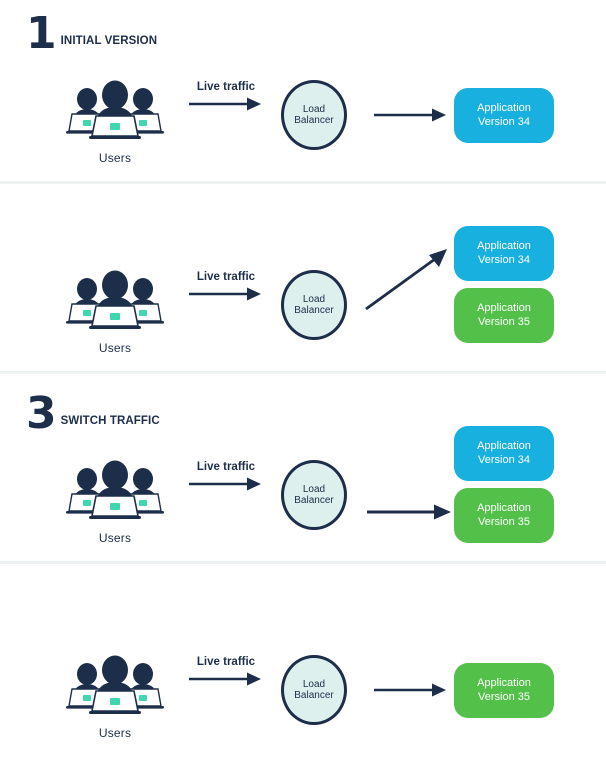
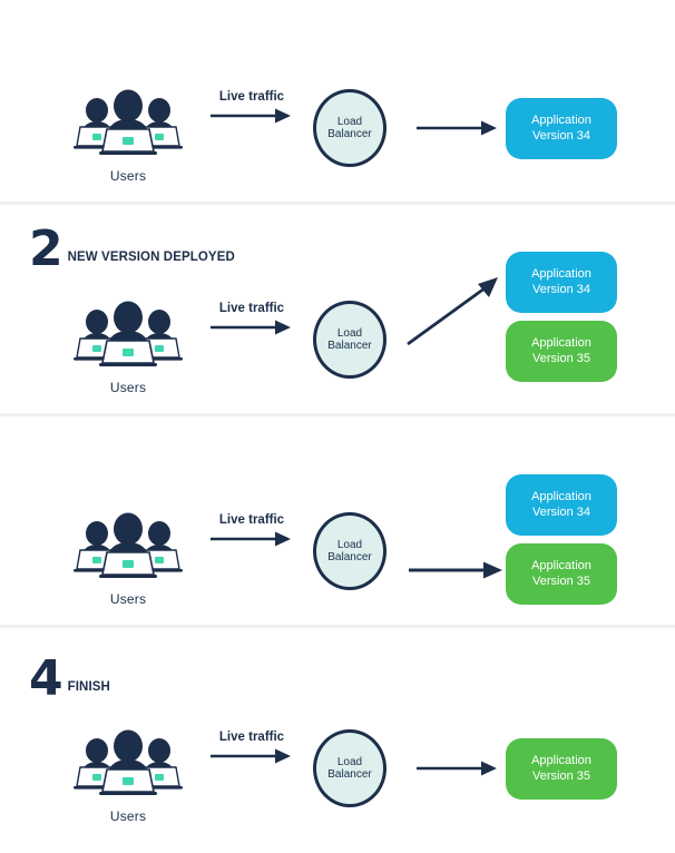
- 1
- INITIAL VERSION
  Users
  Live traffic
  Load
  Balancer
  Application
  Version 34
+ 2
+ NEW VERSION DEPLOYED
  Users
  Live traffic
  Load
  Balancer
  Application
  Version 34
  Application
  Version 35
- 3
- SWITCH TRAFFIC
  Users
  Live traffic
  Load
  Balancer
  Application
  Version 34
  Application
  Version 35
+ 4
+ FINISH
  Users
  Live traffic
  Load
  Balancer
  Application
  Version 35
